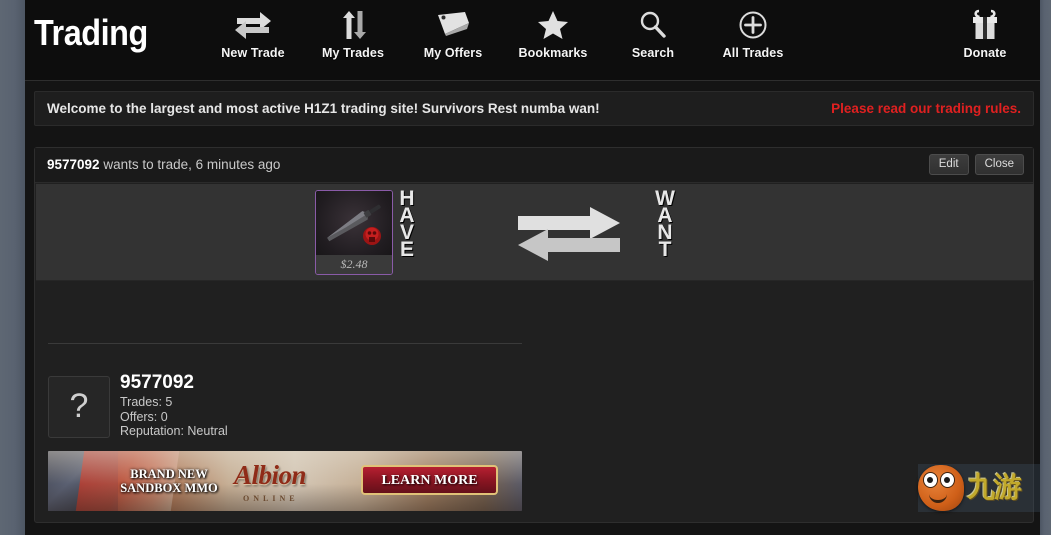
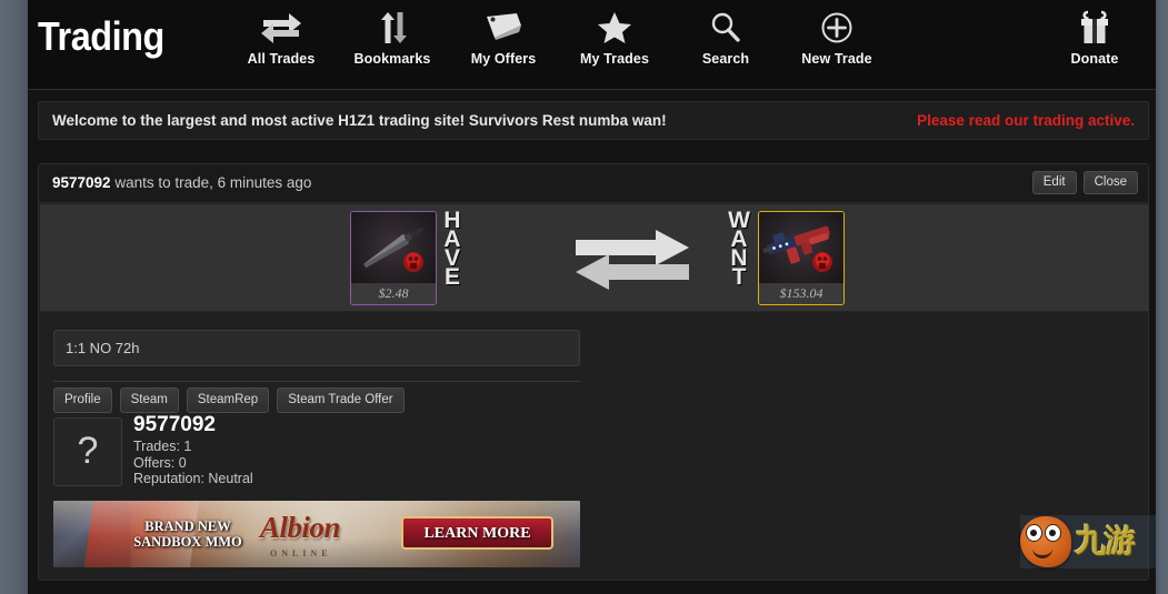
  Trading
- New Trade
+ All Trades
- My Trades
+ Bookmarks
  My Offers
- Bookmarks
+ My Trades
  Search
- All Trades
+ New Trade
  Donate
  Welcome to the largest and most active H1Z1 trading site! Survivors Rest numba wan!
- Please read our trading rules.
+ Please read our trading active.
  9577092 wants to trade, 6 minutes ago
  Edit
  Close
  $2.48
  H
  A
  V
  E
  W
  A
  N
  T
+ $153.04
+ 1:1 NO 72h
+ Profile
+ Steam
+ SteamRep
+ Steam Trade Offer
  ?
  9577092
- Trades: 5
+ Trades: 1
  Offers: 0
  Reputation: Neutral
  BRAND NEW
  SANDBOX MMO
  Albion
  ONLINE
  LEARN MORE
  九游
